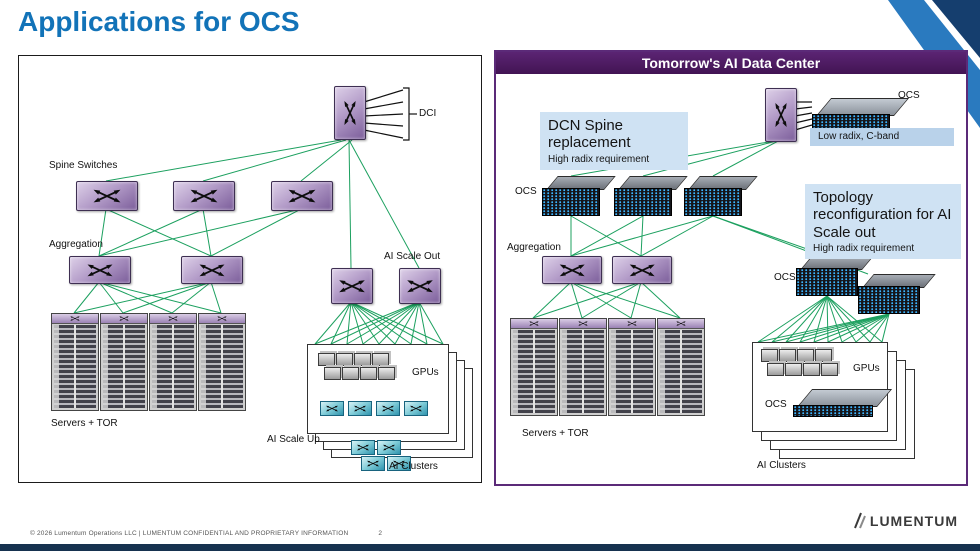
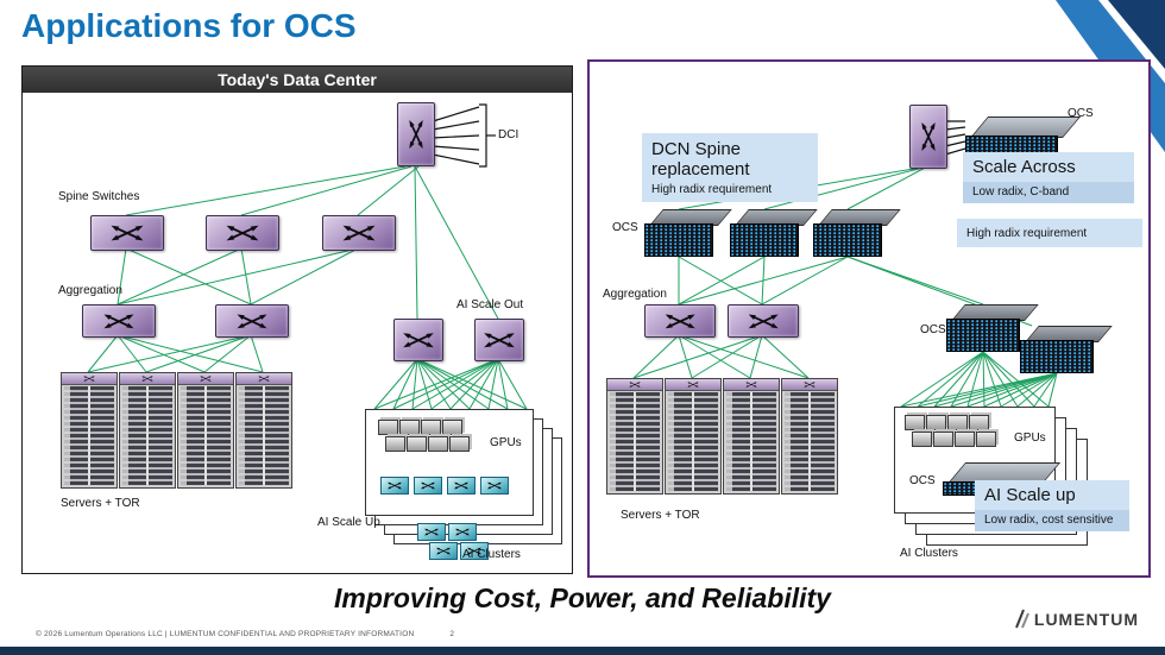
  Applications for OCS
+ Today's Data Center
  DCI
  Spine Switches
  Aggregation
  Servers + TOR
  AI Scale Out
  GPUs
  AI Scale Up
  AI Clusters
- Tomorrow's AI Data Center
  OCS
  OCS
  Aggregation
  Servers + TOR
  OCS
  GPUs
  OCS
  AI Clusters
  DCN Spine replacement
  High radix requirement
+ Scale Across
  Low radix, C-band
- Topology reconfiguration for AI Scale out
  High radix requirement
+ AI Scale up
+ Low radix, cost sensitive
+ Improving Cost, Power, and Reliability
  LUMENTUM
